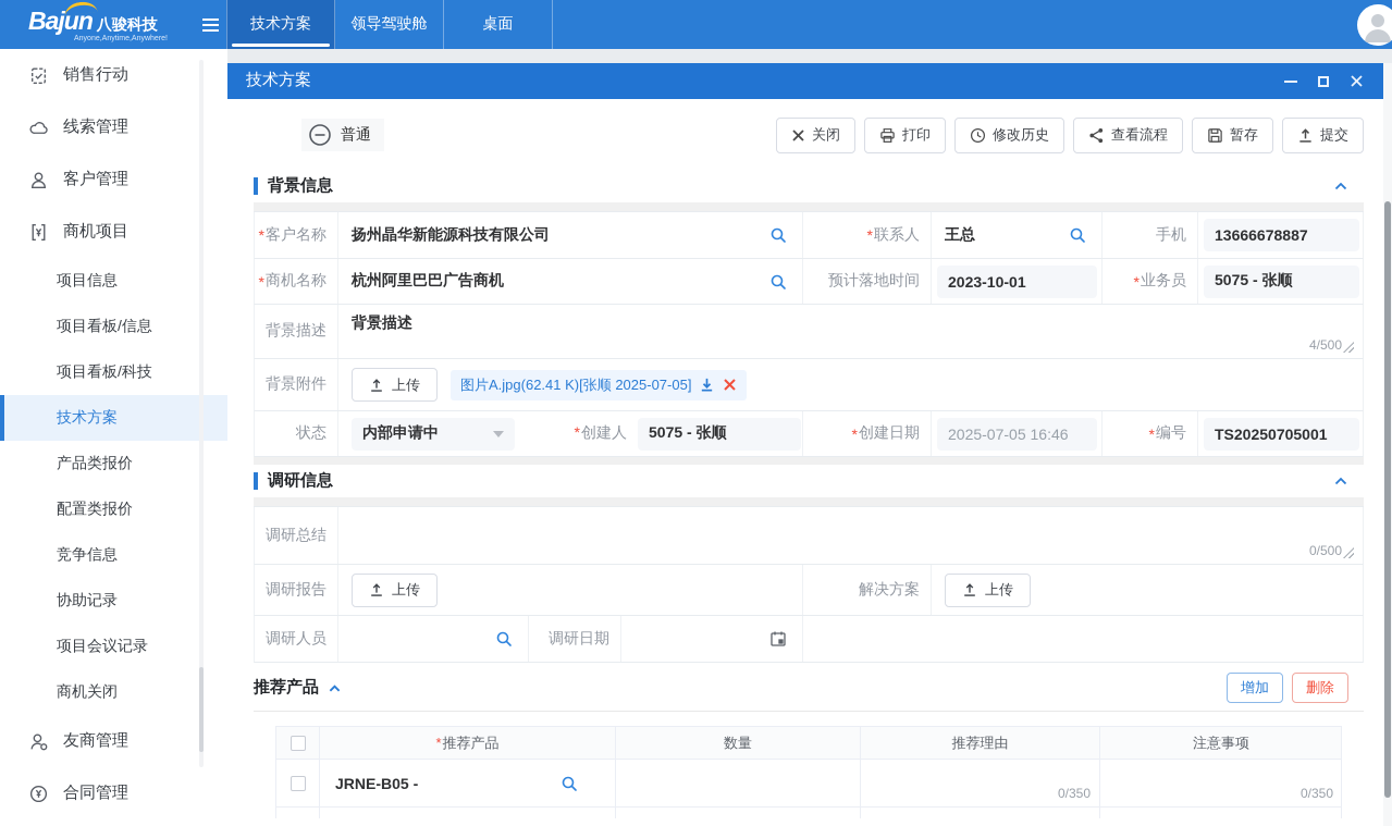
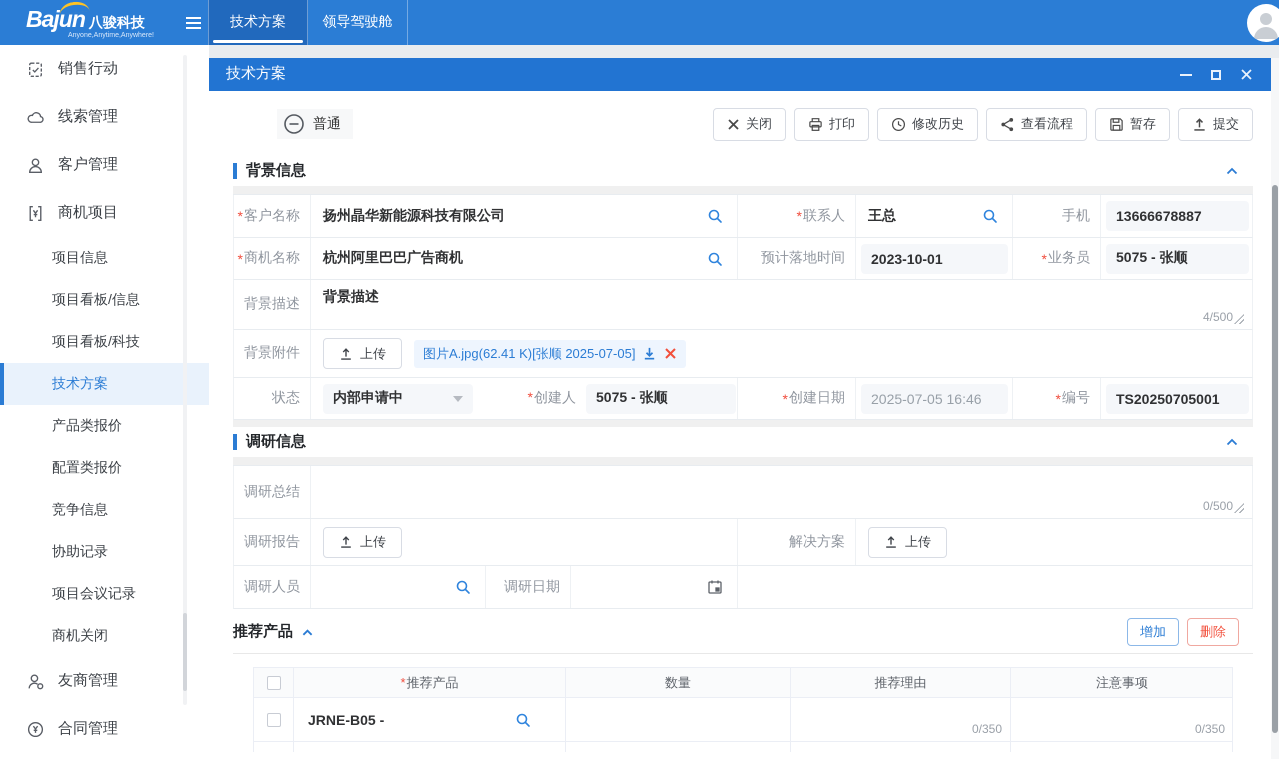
  Bajun
  八骏科技
  技术方案
  领导驾驶舱
- 桌面
  销售行动
  线索管理
  客户管理
  商机项目
  项目信息
  项目看板/信息
  项目看板/科技
  技术方案
  产品类报价
  配置类报价
  竞争信息
  协助记录
  项目会议记录
  商机关闭
  友商管理
  合同管理
  技术方案
  普通
  关闭
  打印
  修改历史
  查看流程
  暂存
  提交
  背景信息
  *
  客户名称
  扬州晶华新能源科技有限公司
  *
  联系人
  王总
  手机
  13666678887
  *
  商机名称
  杭州阿里巴巴广告商机
  预计落地时间
  2023-10-01
  *
  业务员
  5075 - 张顺
  背景描述
  背景描述
  4/500
  背景附件
  上传
  图片A.jpg(62.41 K)[张顺 2025-07-05]
  状态
  内部申请中
  *创建人
  5075 - 张顺
  *
  创建日期
  2025-07-05 16:46
  *
  编号
  TS20250705001
  调研信息
  调研总结
  0/500
  调研报告
  上传
  解决方案
  上传
  调研人员
  调研日期
  推荐产品
  增加
  删除
  *
  推荐产品
  数量
  推荐理由
  注意事项
  JRNE-B05 -
  0/350
  0/350
